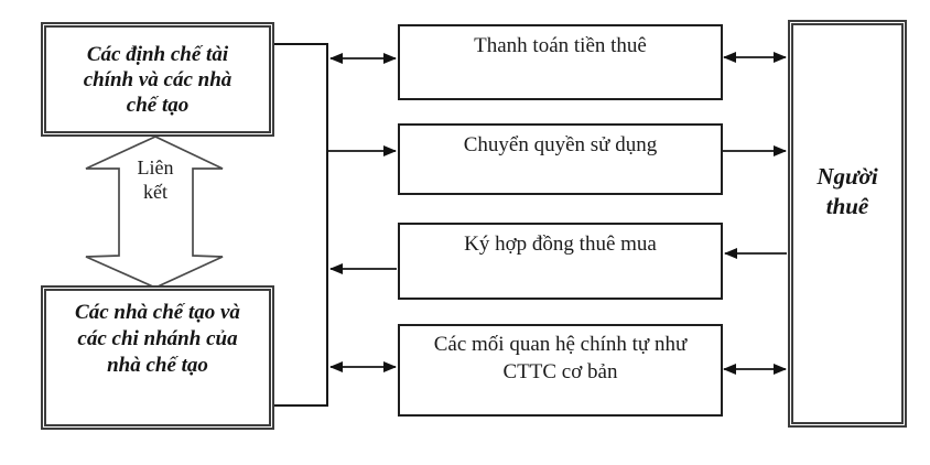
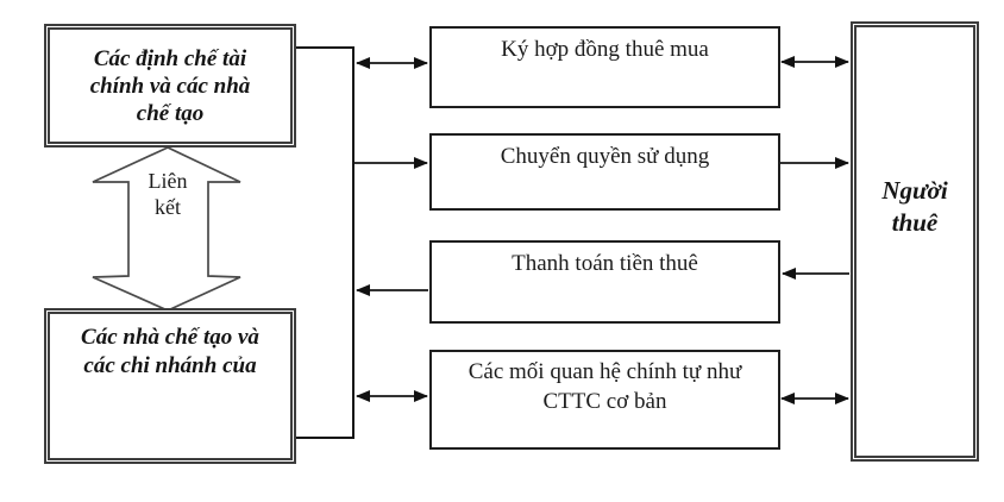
  Các định chế tài
  chính và các nhà
  chế tạo
  Liên
  kết
  Các nhà chế tạo và
  các chi nhánh của
- nhà chế tạo
- Thanh toán tiền thuê
+ Ký hợp đồng thuê mua
  Chuyển quyền sử dụng
- Ký hợp đồng thuê mua
+ Thanh toán tiền thuê
  Các mối quan hệ chính tự như
  CTTC cơ bản
  Người
  thuê
